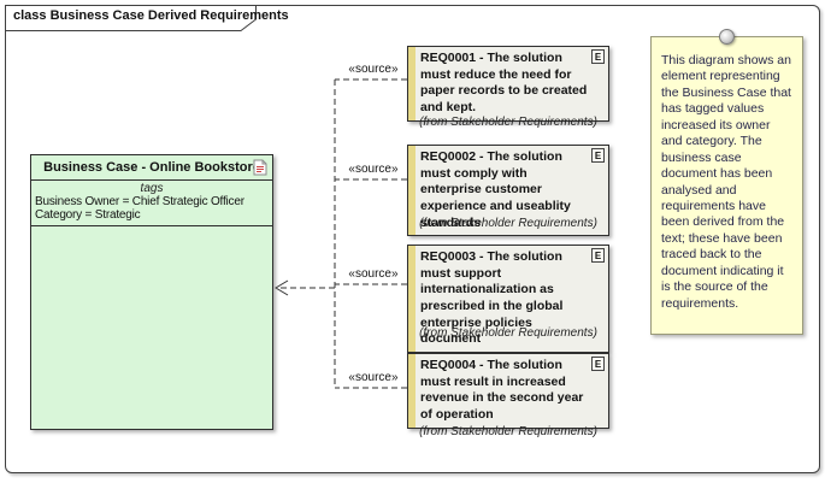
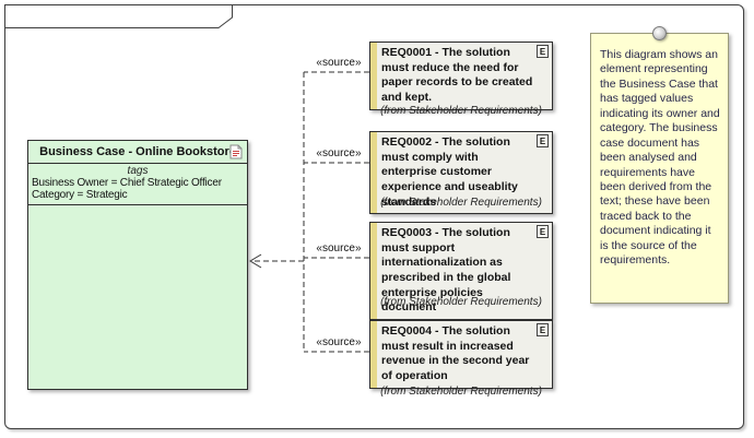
- class Business Case Derived Requirements
  Business Case - Online Bookstor
  tags
  Business Owner = Chief Strategic Officer
  Category = Strategic
  REQ0001 - The solution must reduce the need for paper records to be created and kept.
  E
  (from Stakeholder Requirements)
  REQ0002 - The solution must comply with enterprise customer experience and useablity standards
  E
  (from Stakeholder Requirements)
  REQ0003 - The solution must support internationalization as prescribed in the global enterprise policies document
  E
  (from Stakeholder Requirements)
  REQ0004 - The solution must result in increased revenue in the second year of operation
  E
  (from Stakeholder Requirements)
  «source»
  «source»
  «source»
  «source»
- This diagram shows an element representing the Business Case that has tagged values increased its owner and category. The business case document has been analysed and requirements have been derived from the text; these have been traced back to the document indicating it is the source of the requirements.
+ This diagram shows an element representing the Business Case that has tagged values indicating its owner and category. The business case document has been analysed and requirements have been derived from the text; these have been traced back to the document indicating it is the source of the requirements.
